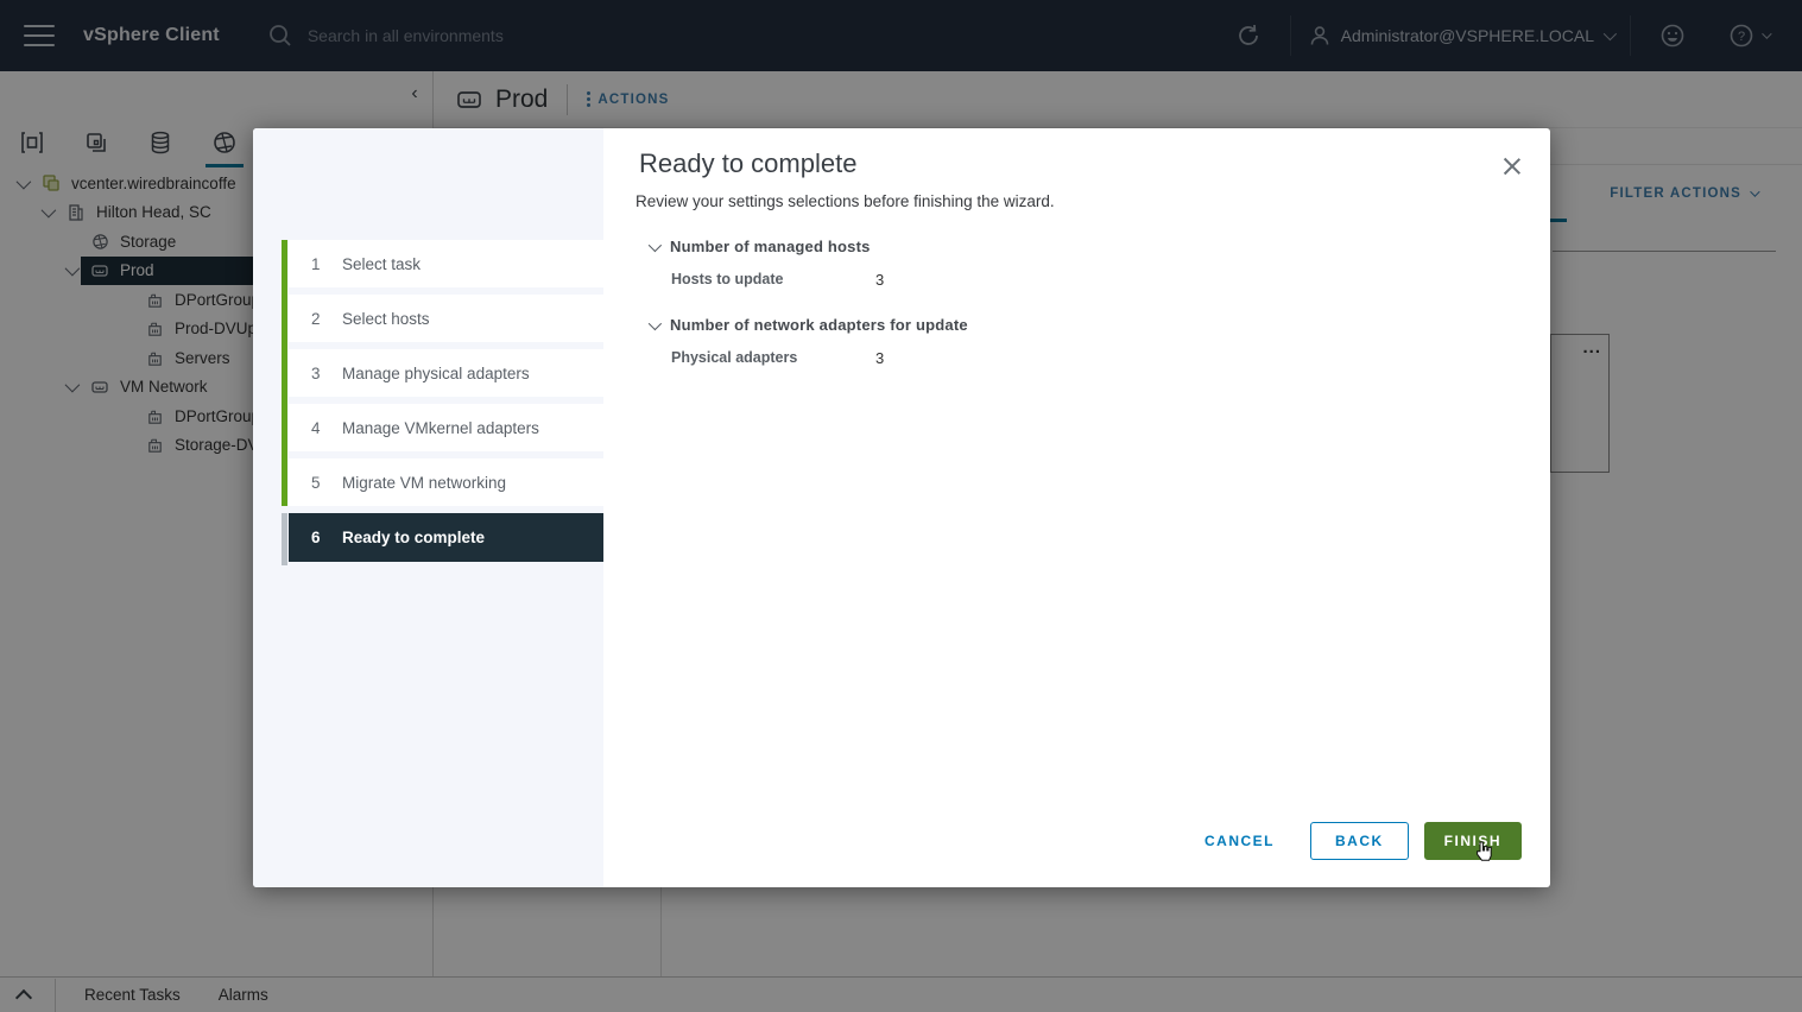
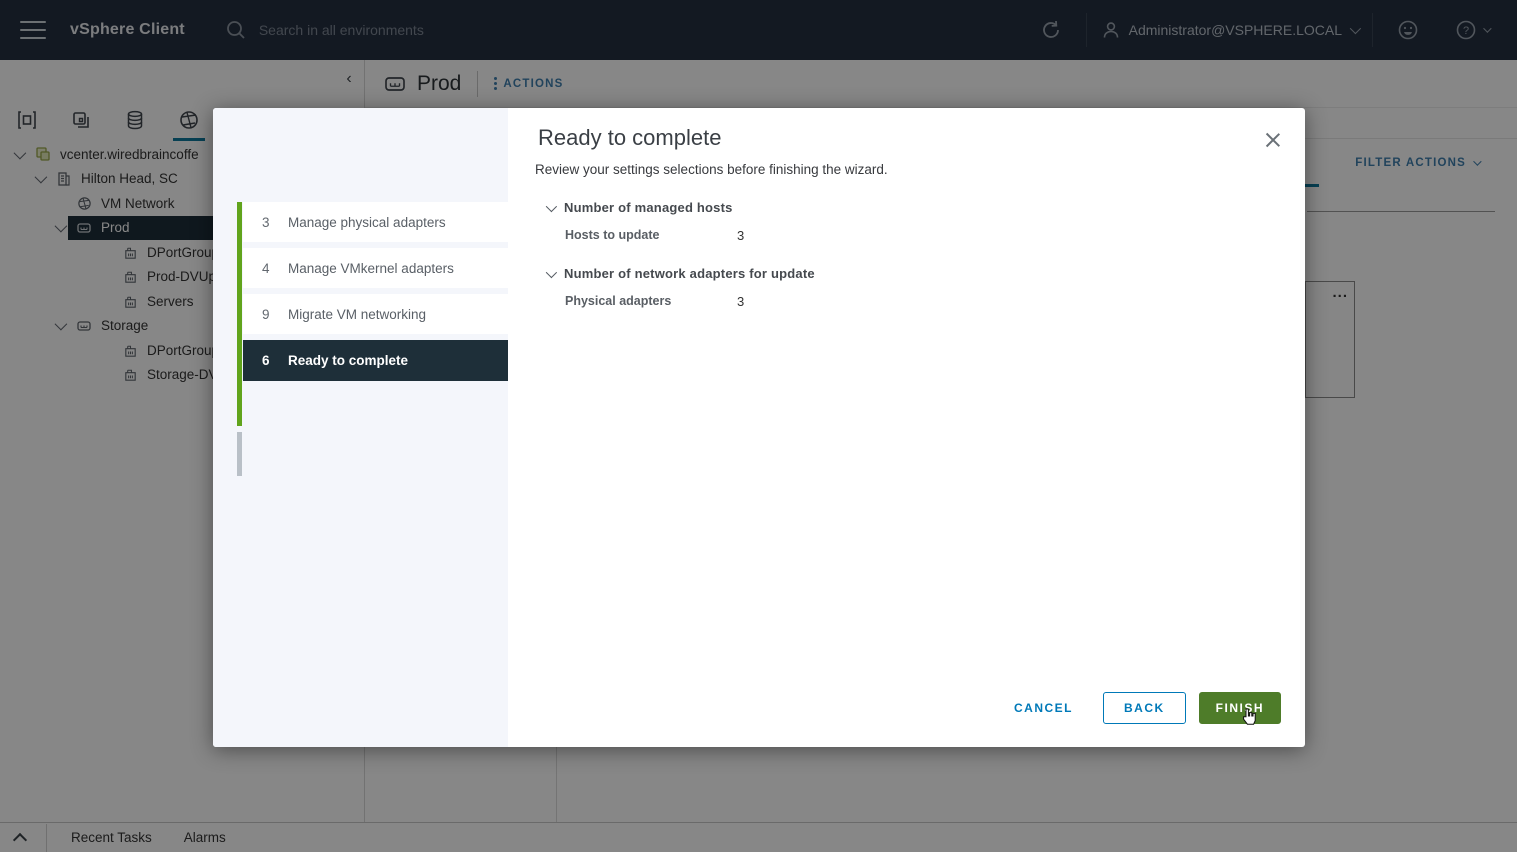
  vSphere Client
  Search in all environments
  Administrator@VSPHERE.LOCAL
  ?
  ‹
  vcenter.wiredbraincoffe
  Hilton Head, SC
- Storage
+ VM Network
  Prod
  DPortGrou
  Servers
- VM Network
+ Storage
  DPortGrou
  Storage-D
  Prod
  ACTIONS
  FILTER ACTIONS
  ...
  Recent Tasks
  Alarms
- 1
- Select task
- 2
- Select hosts
  3
  Manage physical adapters
  4
  Manage VMkernel adapters
- 5
+ 9
  Migrate VM networking
  6
  Ready to complete
  Ready to complete
  Review your settings selections before finishing the wizard.
  Number of managed hosts
  Hosts to update
  3
  Number of network adapters for update
  Physical adapters
  3
  CANCEL
  BACK
  FINISH
